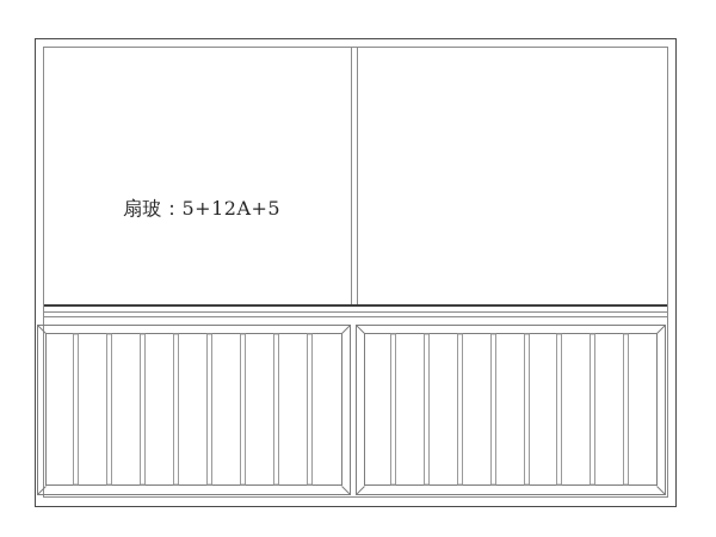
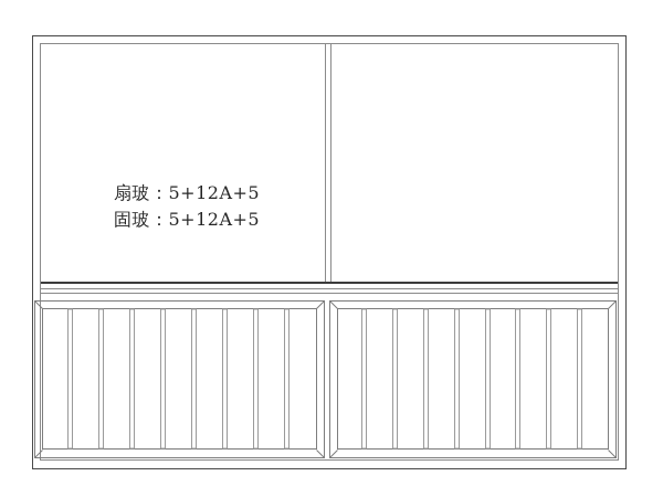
  扇玻：5+12A+5
+ 固玻：5+12A+5
